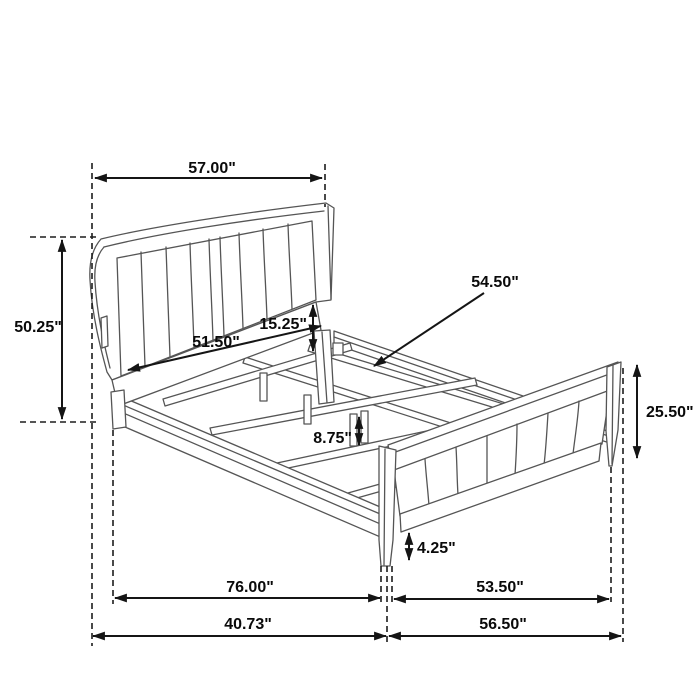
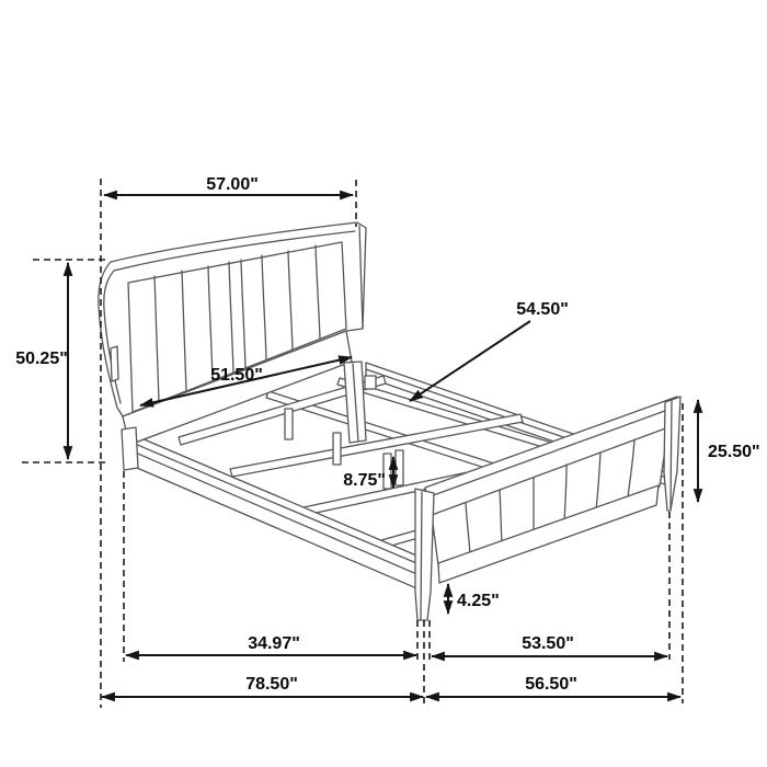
  57.00"
  50.25"
  51.50"
- 15.25"
  54.50"
  8.75"
  25.50"
  4.25"
- 76.00"
+ 34.97"
  53.50"
- 40.73"
+ 78.50"
  56.50"
